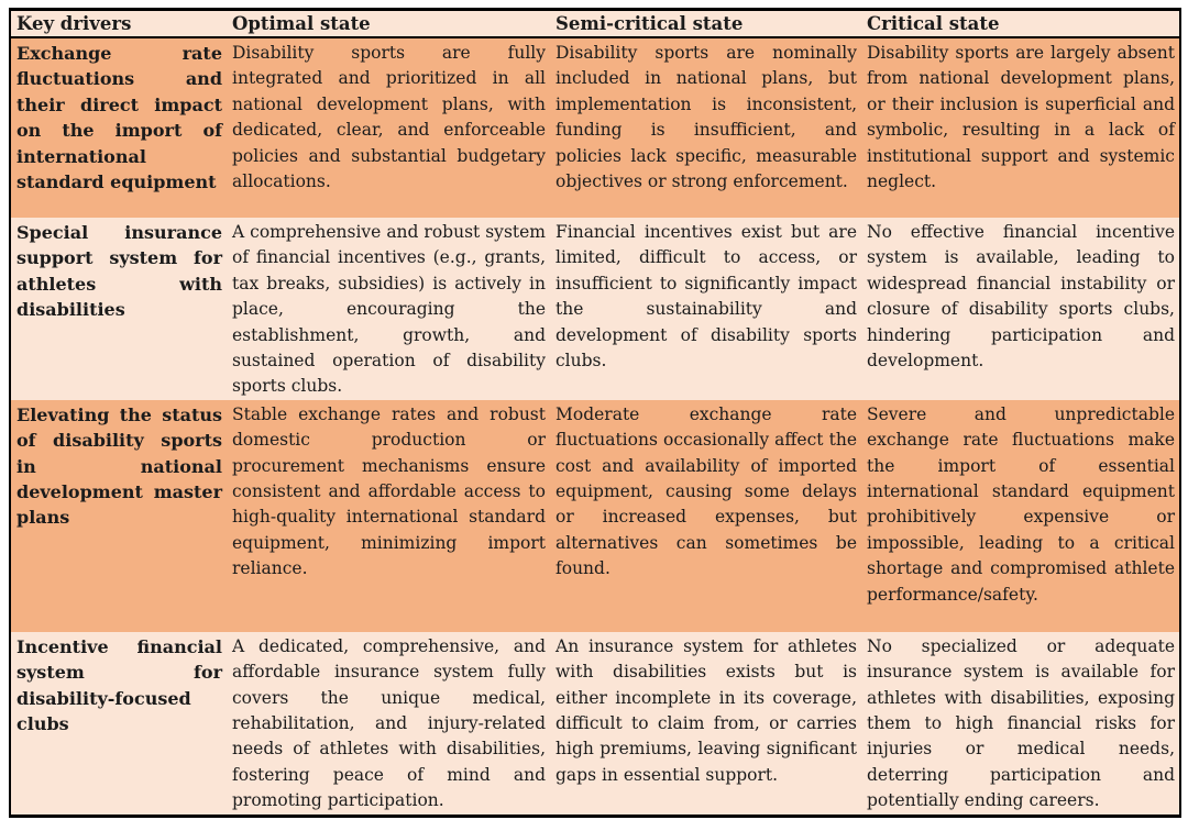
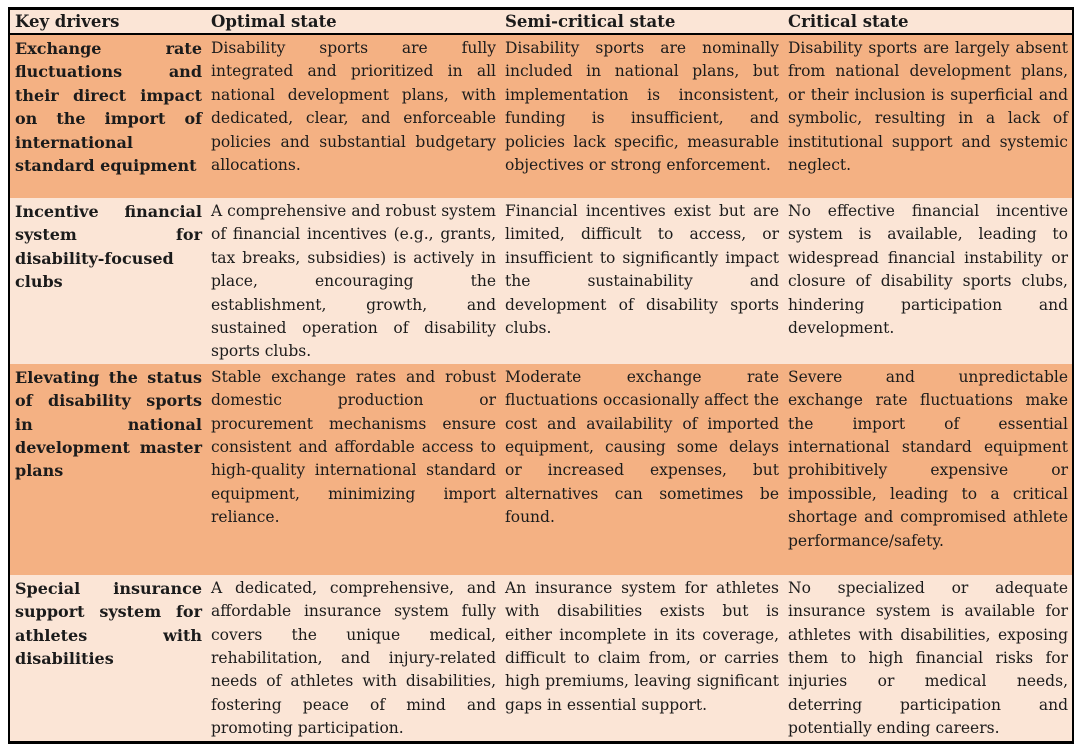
  Key drivers	Optimal state	Semi-critical state	Critical state
  Exchange rate fluctuations and their direct impact on the import of international standard equipment	Disability sports are fully integrated and prioritized in all national development plans, with dedicated, clear, and enforceable policies and substantial budgetary allocations.	Disability sports are nominally included in national plans, but implementation is inconsistent, funding is insufficient, and policies lack specific, measurable objectives or strong enforcement.	Disability sports are largely absent from national development plans, or their inclusion is superficial and symbolic, resulting in a lack of institutional support and systemic neglect.
- Special insurance support system for athletes with disabilities	A comprehensive and robust system of financial incentives (e.g., grants, tax breaks, subsidies) is actively in place, encouraging the establishment, growth, and sustained operation of disability sports clubs.	Financial incentives exist but are limited, difficult to access, or insufficient to significantly impact the sustainability and development of disability sports clubs.	No effective financial incentive system is available, leading to widespread financial instability or closure of disability sports clubs, hindering participation and development.
+ Incentive financial system for disability-focused clubs	A comprehensive and robust system of financial incentives (e.g., grants, tax breaks, subsidies) is actively in place, encouraging the establishment, growth, and sustained operation of disability sports clubs.	Financial incentives exist but are limited, difficult to access, or insufficient to significantly impact the sustainability and development of disability sports clubs.	No effective financial incentive system is available, leading to widespread financial instability or closure of disability sports clubs, hindering participation and development.
  Elevating the status of disability sports in national development master plans	Stable exchange rates and robust domestic production or procurement mechanisms ensure consistent and affordable access to high-quality international standard equipment, minimizing import reliance.	Moderate exchange rate fluctuations occasionally affect the cost and availability of imported equipment, causing some delays or increased expenses, but alternatives can sometimes be found.	Severe and unpredictable exchange rate fluctuations make the import of essential international standard equipment prohibitively expensive or impossible, leading to a critical shortage and compromised athlete performance/safety.
- Incentive financial system for disability-focused clubs	A dedicated, comprehensive, and affordable insurance system fully covers the unique medical, rehabilitation, and injury-related needs of athletes with disabilities, fostering peace of mind and promoting participation.	An insurance system for athletes with disabilities exists but is either incomplete in its coverage, difficult to claim from, or carries high premiums, leaving significant gaps in essential support.	No specialized or adequate insurance system is available for athletes with disabilities, exposing them to high financial risks for injuries or medical needs, deterring participation and potentially ending careers.
+ Special insurance support system for athletes with disabilities	A dedicated, comprehensive, and affordable insurance system fully covers the unique medical, rehabilitation, and injury-related needs of athletes with disabilities, fostering peace of mind and promoting participation.	An insurance system for athletes with disabilities exists but is either incomplete in its coverage, difficult to claim from, or carries high premiums, leaving significant gaps in essential support.	No specialized or adequate insurance system is available for athletes with disabilities, exposing them to high financial risks for injuries or medical needs, deterring participation and potentially ending careers.
